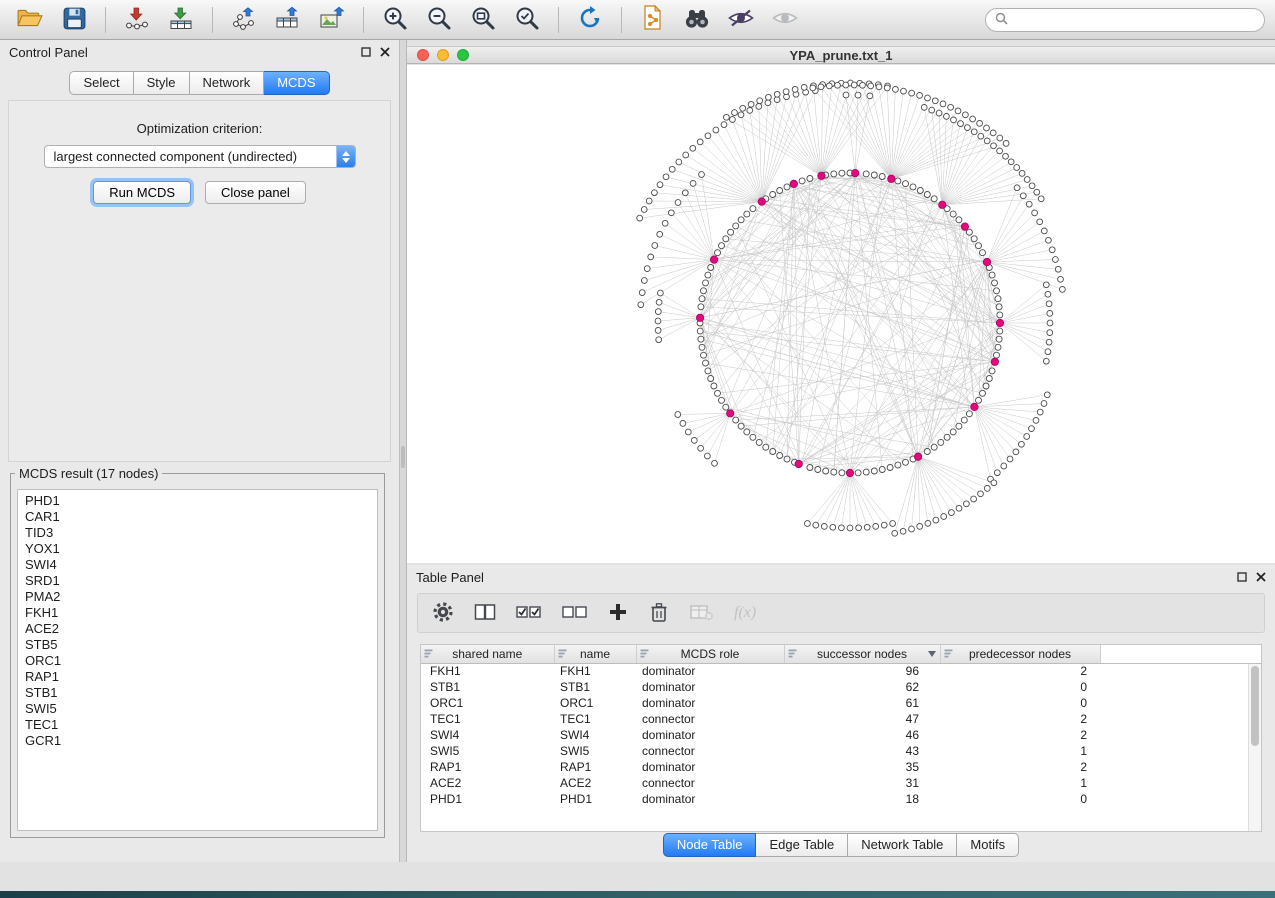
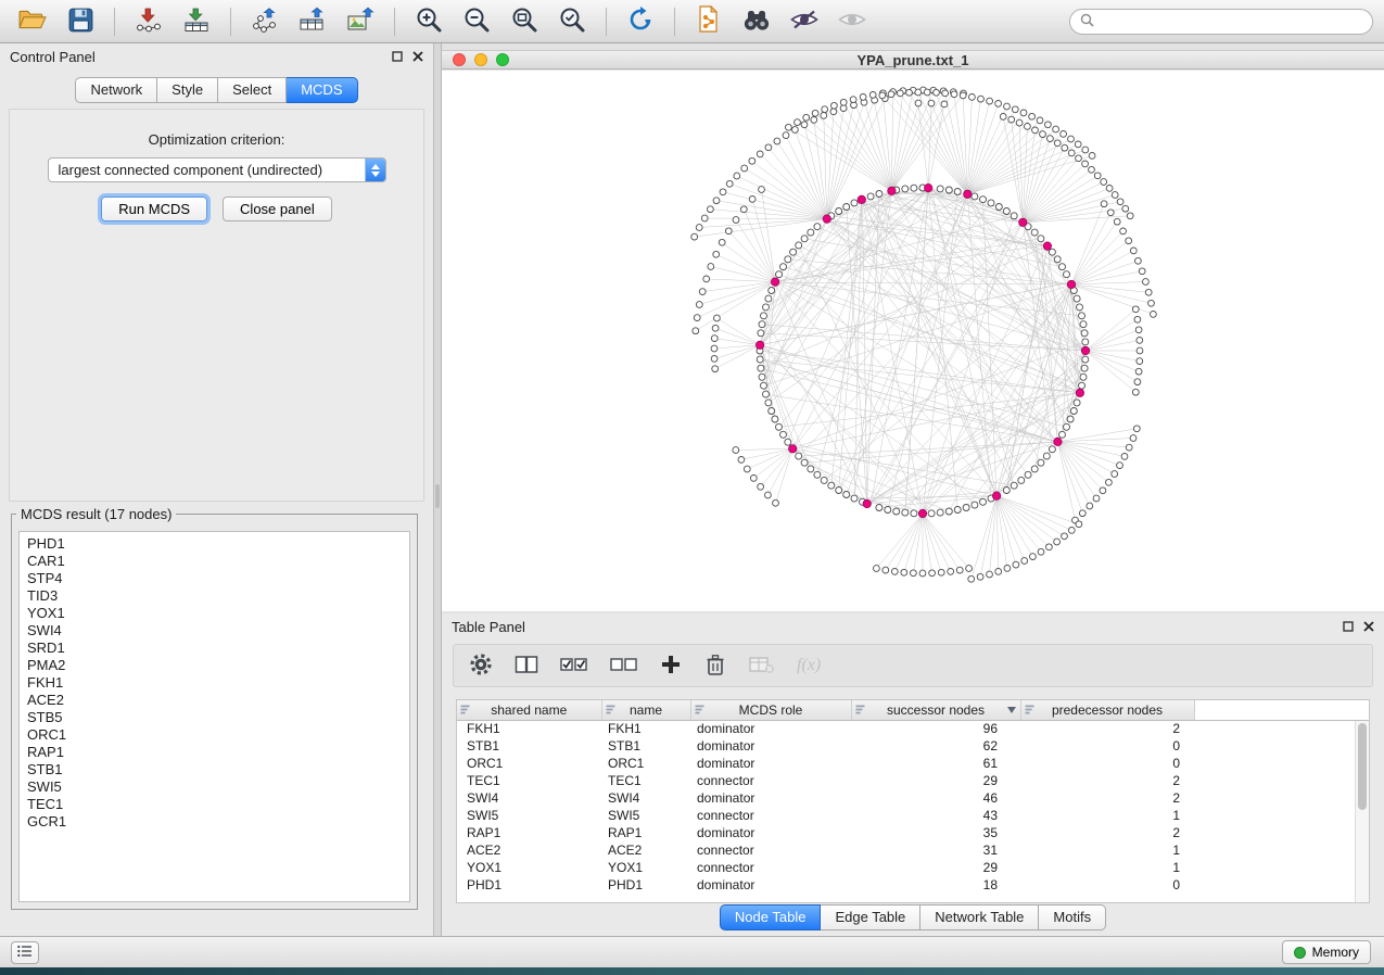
  Control Panel
- Select
+ Network
  Style
- Network
+ Select
  MCDS
  Optimization criterion:
  largest connected component (undirected)
  Run MCDS
  Close panel
  MCDS result (17 nodes)
  PHD1
  CAR1
+ STP4
  TID3
  YOX1
  SWI4
  SRD1
  PMA2
  FKH1
  ACE2
  STB5
  ORC1
  RAP1
  STB1
  SWI5
  TEC1
  GCR1
  YPA_prune.txt_1
  Table Panel
  f(x)
  shared name	name	MCDS role	successor nodes	predecessor nodes
  FKH1	FKH1	dominator	96	2
  STB1	STB1	dominator	62	0
  ORC1	ORC1	dominator	61	0
- TEC1	TEC1	connector	47	2
+ TEC1	TEC1	connector	29	2
  SWI4	SWI4	dominator	46	2
  SWI5	SWI5	connector	43	1
  RAP1	RAP1	dominator	35	2
  ACE2	ACE2	connector	31	1
+ YOX1	YOX1	connector	29	1
  PHD1	PHD1	dominator	18	0
  Node Table
  Edge Table
  Network Table
  Motifs
+ Memory
